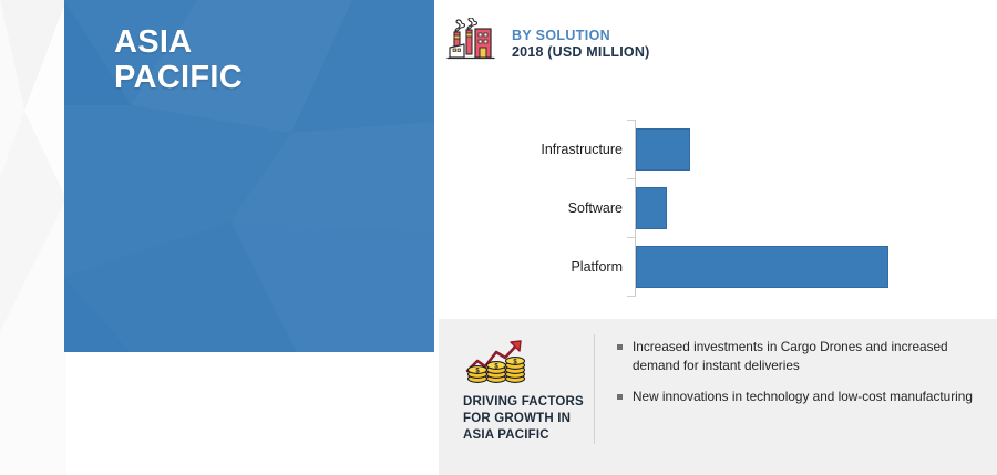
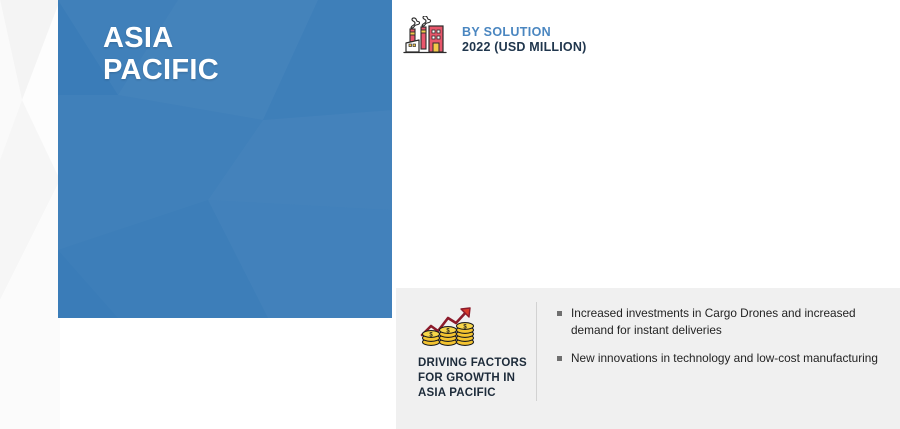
  ASIA
  PACIFIC
  BY SOLUTION
- 2018 (USD MILLION)
+ 2022 (USD MILLION)
- Infrastructure
- Software
- Platform
  DRIVING FACTORS
  FOR GROWTH IN
  ASIA PACIFIC
  Increased investments in Cargo Drones and increased demand for instant deliveries
  New innovations in technology and low-cost manufacturing
